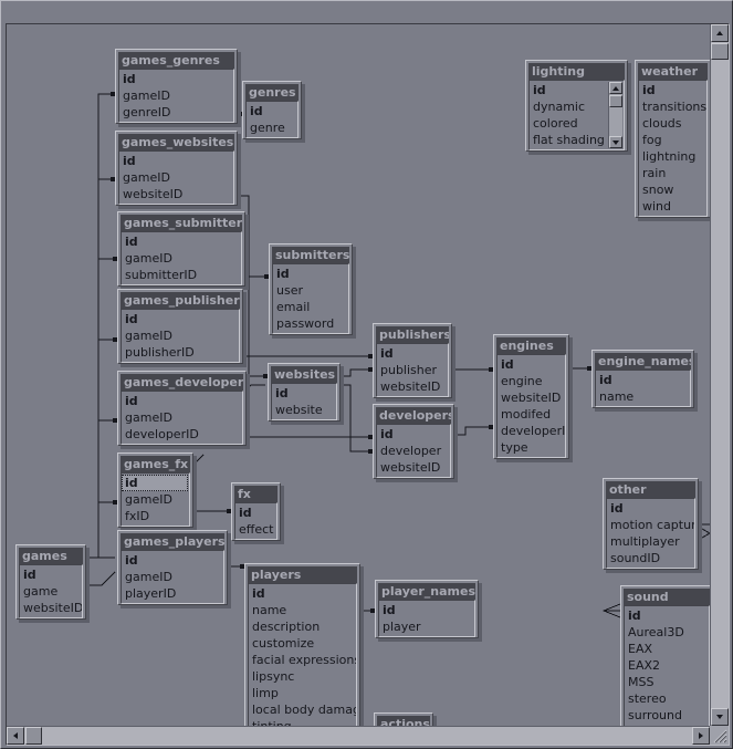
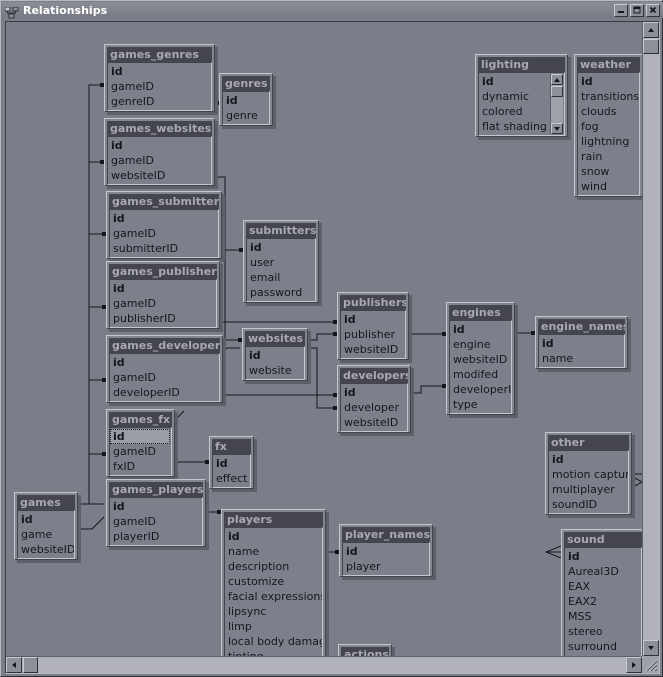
+ Relationships
  games_genres
  id
  gameID
  genreID
  genres
  id
  genre
  games_websites
  id
  gameID
  websiteID
  games_submitter
  id
  gameID
  submitterID
  submitters
  id
  user
  email
  password
  games_publisher
  id
  gameID
  publisherID
  games_developer
  id
  gameID
  developerID
  websites
  id
  website
  publishers
  id
  publisher
  websiteID
  developer
  id
  developer
  websiteID
  engines
  id
  engine
  websiteID
  modifed
  developerI
  type
  engine_name
  id
  name
  lighting
  id
  dynamic
  colored
  flat shading
  weather
  id
  transitions
  clouds
  fog
  lightning
  rain
  snow
  wind
  other
  id
  motion captur
  multiplayer
  soundID
  sound
  id
  Aureal3D
  EAX
  EAX2
  MSS
  stereo
  surround
  games_fx
  id
  gameID
  fxID
  fx
  id
  effect
  games_players
  id
  gameID
  playerID
  games
  id
  game
  websiteID
  players
  id
  name
  description
  customize
  facial expression
  lipsync
  limp
  local body dama
  player_names
  id
  player
  actions
